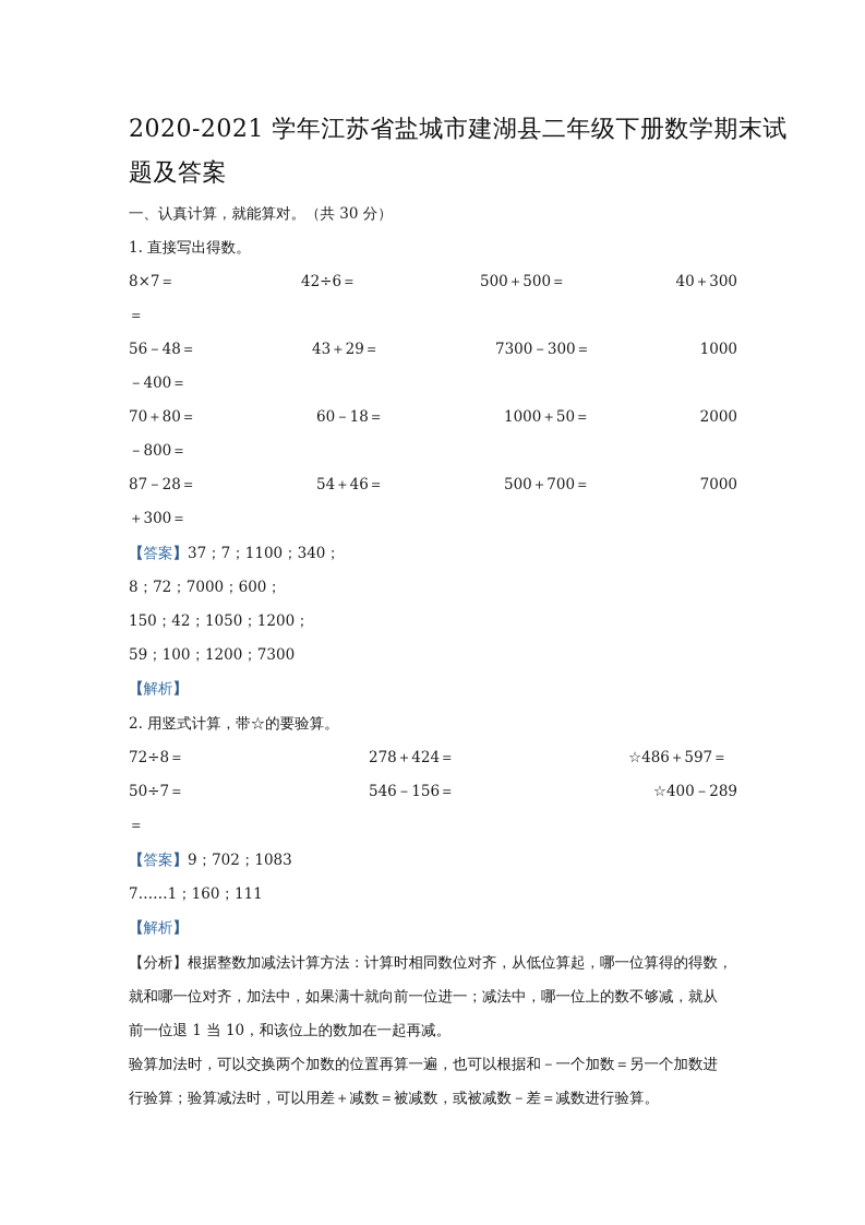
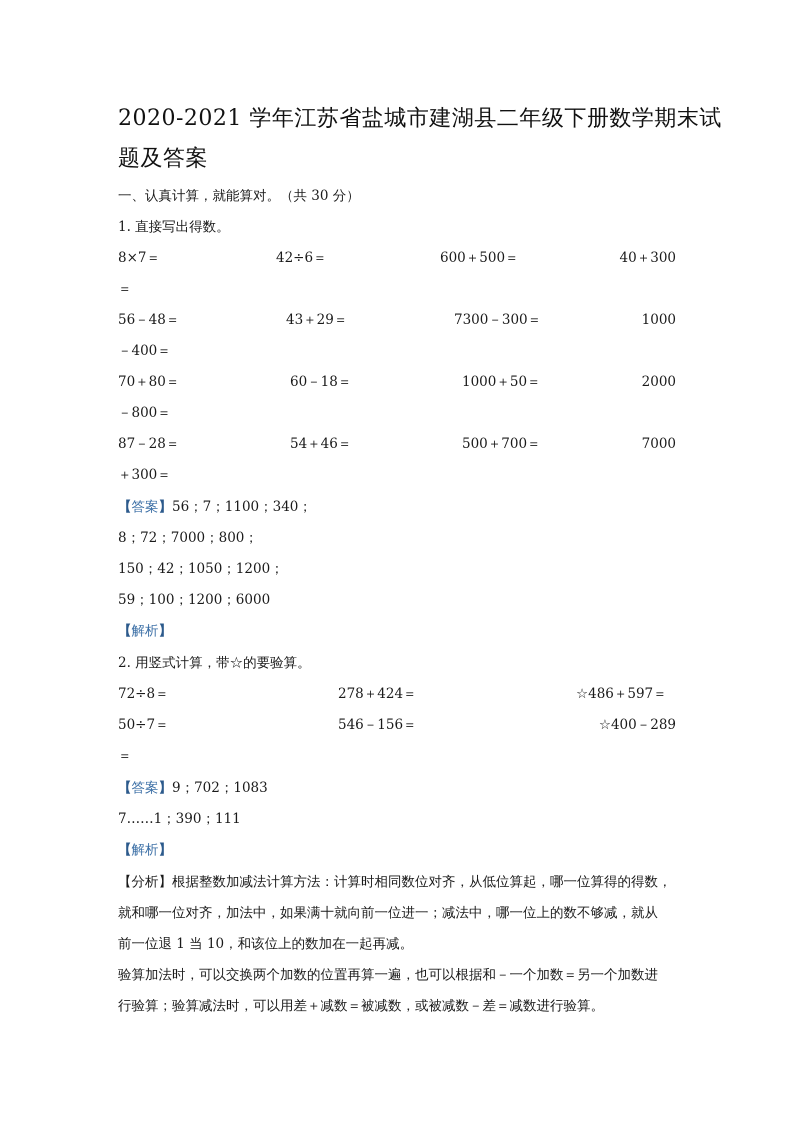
  2020-2021 学年江苏省盐城市建湖县二年级下册数学期末试
  题及答案
  一、认真计算，就能算对。（共 30 分）
  1. 直接写出得数。
  8×7＝
  42÷6＝
- 500＋500＝
+ 600＋500＝
  40＋300
  ＝
  56－48＝
  43＋29＝
  7300－300＝
  1000
  －400＝
  70＋80＝
  60－18＝
  1000＋50＝
  2000
  －800＝
  87－28＝
  54＋46＝
  500＋700＝
  7000
  ＋300＝
- 【答案】37；7；1100；340；
+ 【答案】56；7；1100；340；
- 8；72；7000；600；
+ 8；72；7000；800；
  150；42；1050；1200；
- 59；100；1200；7300
+ 59；100；1200；6000
  【解析】
  2. 用竖式计算，带☆的要验算。
  72÷8＝
  278＋424＝
  ☆486＋597＝
  50÷7＝
  546－156＝
  ☆400－289
  ＝
  【答案】9；702；1083
- 7……1；160；111
+ 7……1；390；111
  【解析】
  【分析】根据整数加减法计算方法：计算时相同数位对齐，从低位算起，哪一位算得的得数，
  就和哪一位对齐，加法中，如果满十就向前一位进一；减法中，哪一位上的数不够减，就从
  前一位退 1 当 10，和该位上的数加在一起再减。
  验算加法时，可以交换两个加数的位置再算一遍，也可以根据和－一个加数＝另一个加数进
  行验算；验算减法时，可以用差＋减数＝被减数，或被减数－差＝减数进行验算。
